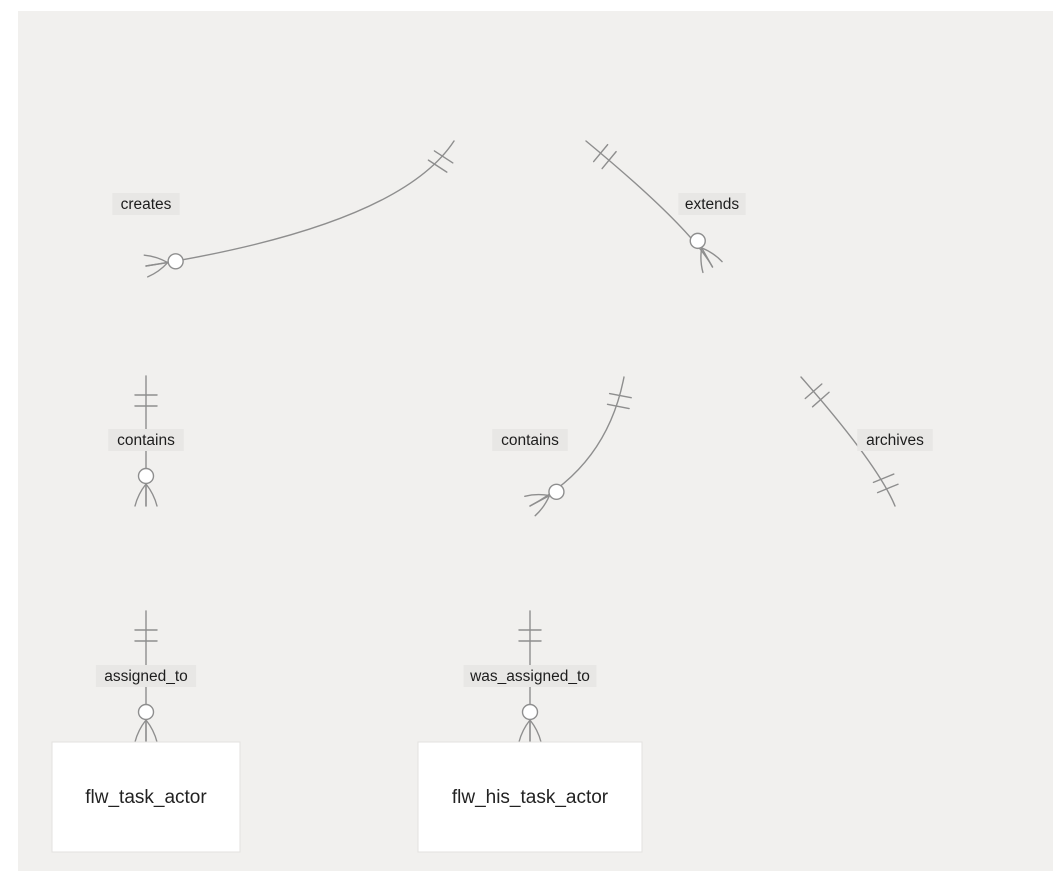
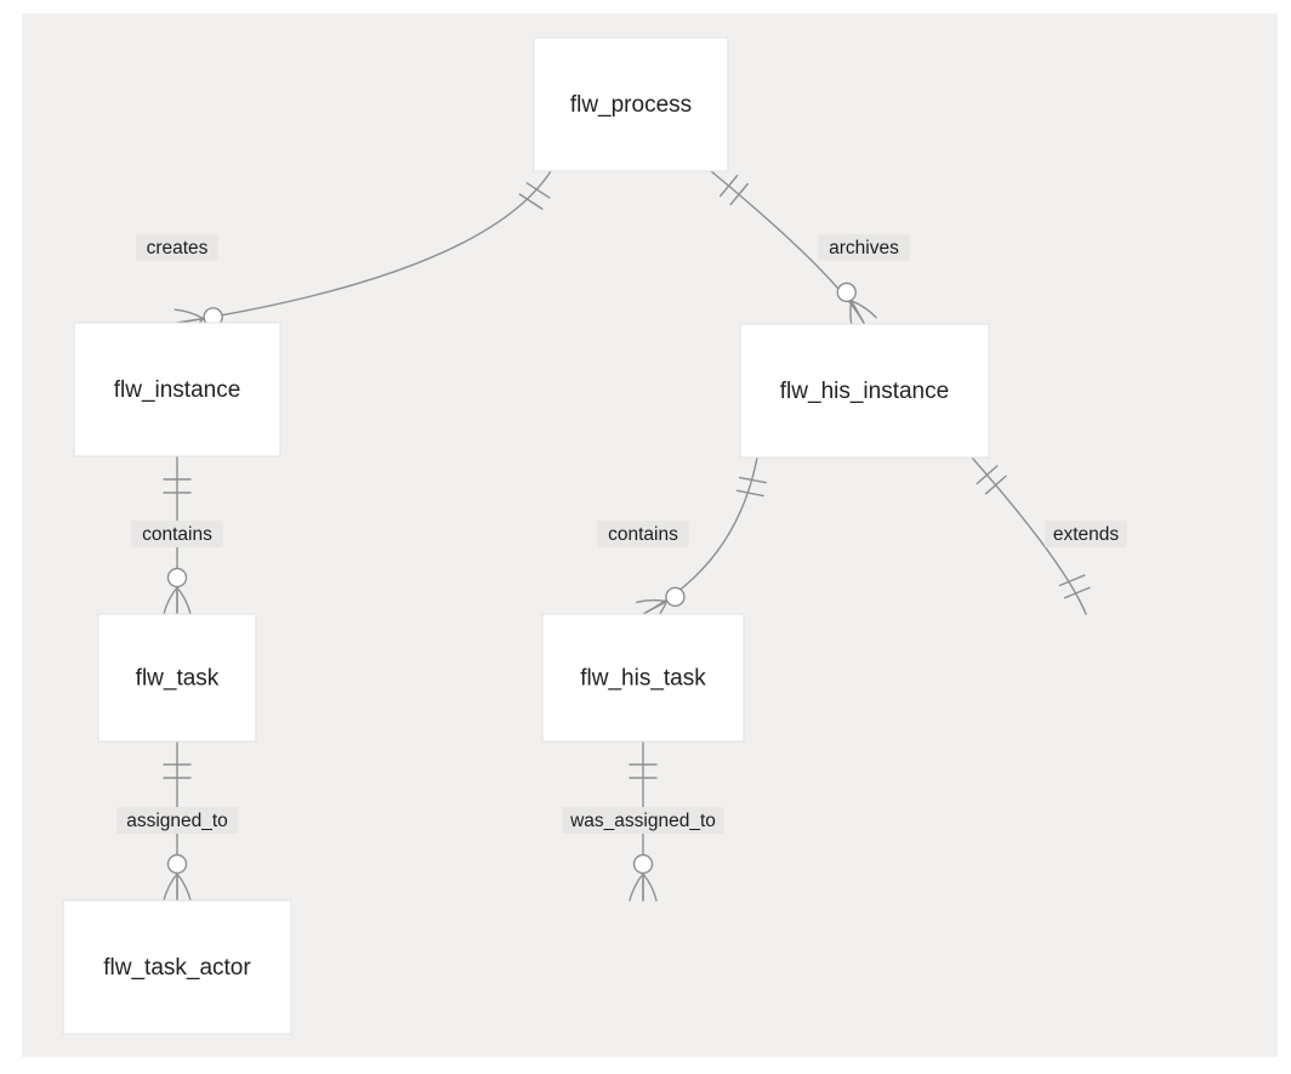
+ flw_process
+ flw_instance
+ flw_his_instance
+ flw_task
+ flw_his_task
  flw_task_actor
- flw_his_task_actor
  creates
- extends
+ archives
  contains
  contains
- archives
+ extends
  assigned_to
  was_assigned_to
